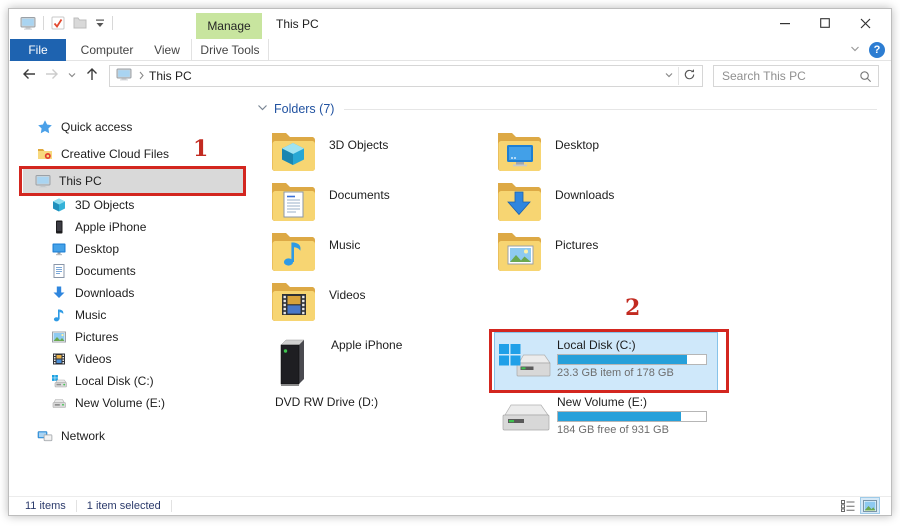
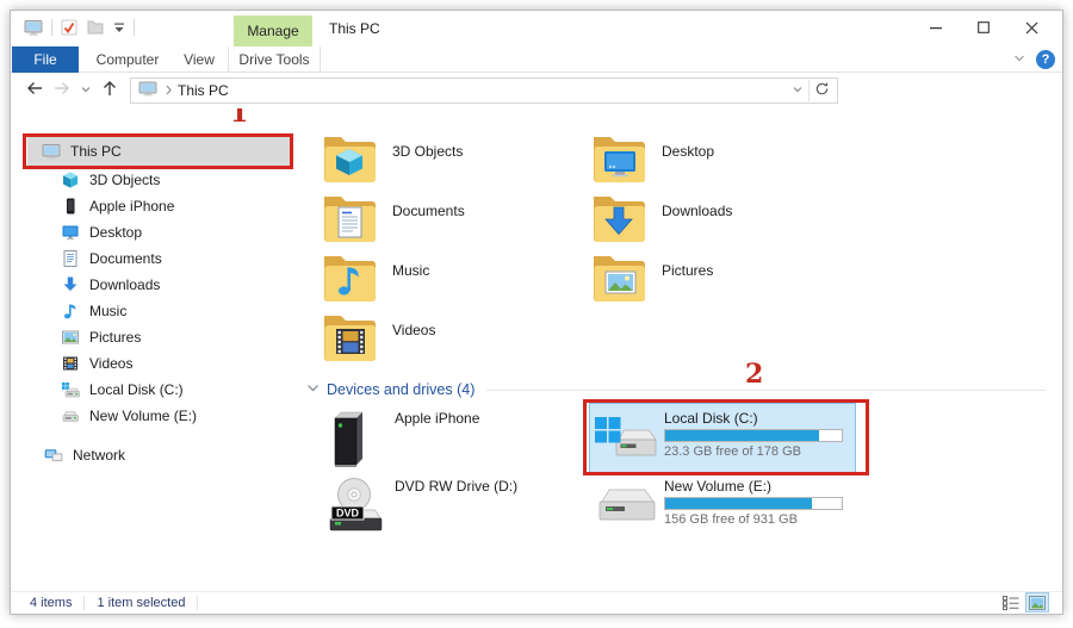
  Manage
  This PC
  File
  Computer
  View
  Drive Tools
  ?
  This PC
- Search This PC
- Quick access
- Creative Cloud Files
  1
  This PC
  3D Objects
  Apple iPhone
  Desktop
  Documents
  Downloads
  Music
  Pictures
  Videos
  Local Disk (C:)
  New Volume (E:)
  Network
- Folders (7)
  3D Objects
  Desktop
  Documents
  Downloads
  Music
  Pictures
  Videos
+ Devices and drives (4)
  Apple iPhone
  2
  Local Disk (C:)
- 23.3 GB item of 178 GB
+ 23.3 GB free of 178 GB
+ DVD
  DVD RW Drive (D:)
  New Volume (E:)
- 184 GB free of 931 GB
+ 156 GB free of 931 GB
- 11 items
+ 4 items
  1 item selected
